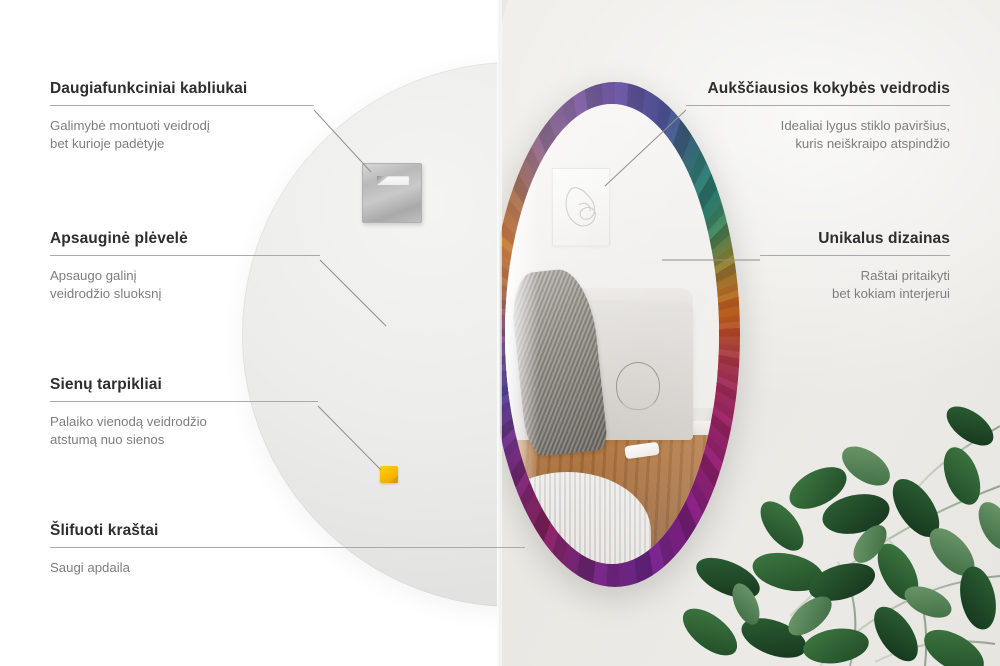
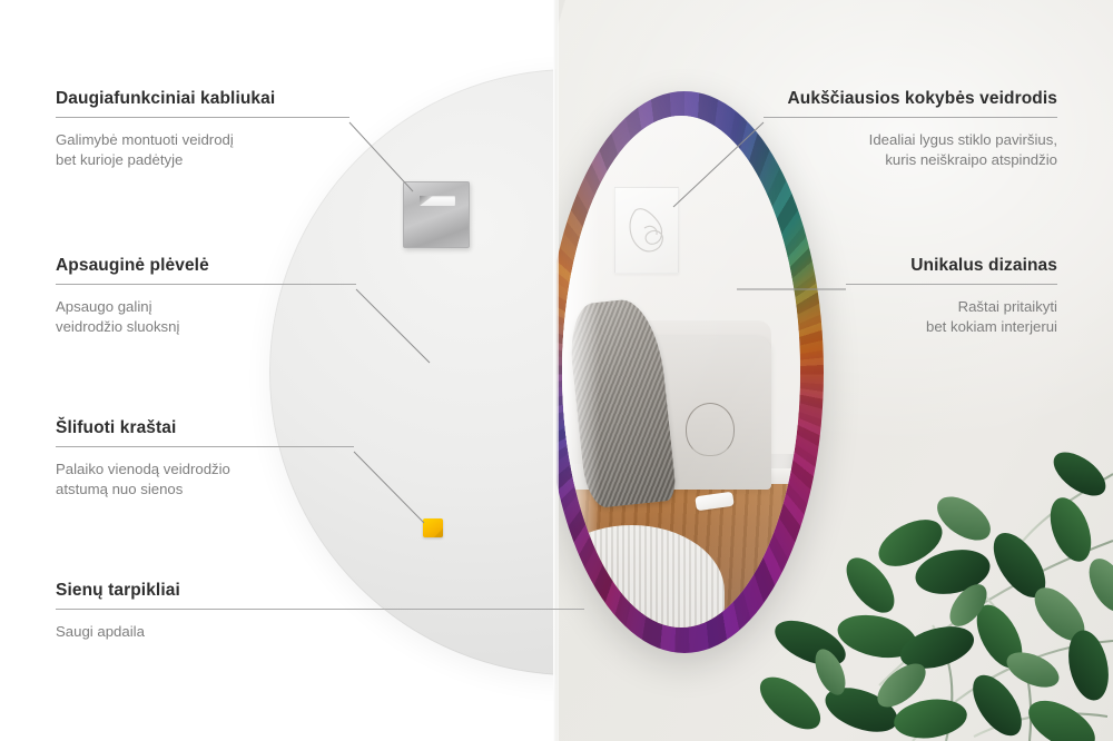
  Daugiafunkciniai kabliukai
  Galimybė montuoti veidrodį
  bet kurioje padėtyje
  Apsauginė plėvelė
  Apsaugo galinį
  veidrodžio sluoksnį
- Sienų tarpikliai
+ Šlifuoti kraštai
  Palaiko vienodą veidrodžio
  atstumą nuo sienos
- Šlifuoti kraštai
+ Sienų tarpikliai
  Saugi apdaila
  Aukščiausios kokybės veidrodis
  Idealiai lygus stiklo paviršius,
  kuris neiškraipo atspindžio
  Unikalus dizainas
  Raštai pritaikyti
  bet kokiam interjerui
